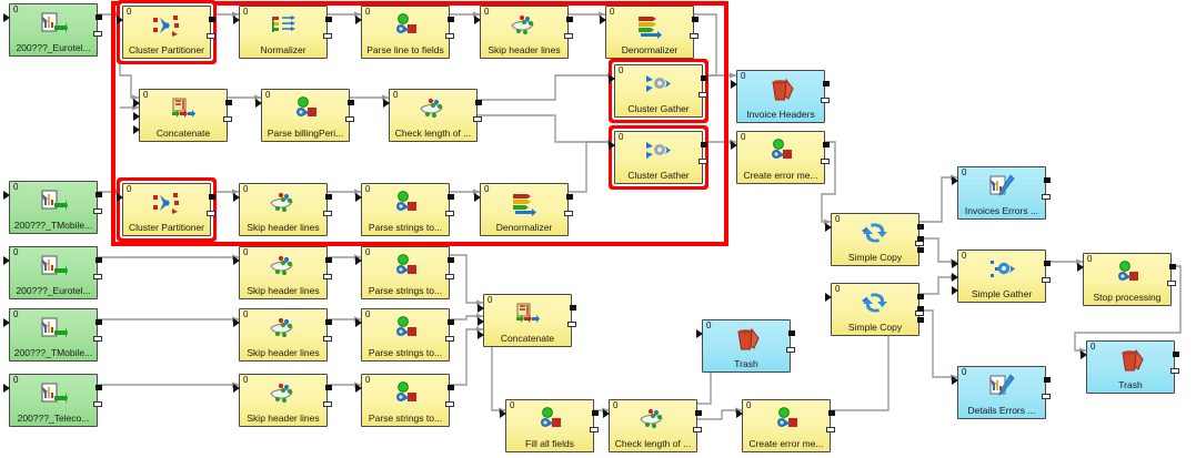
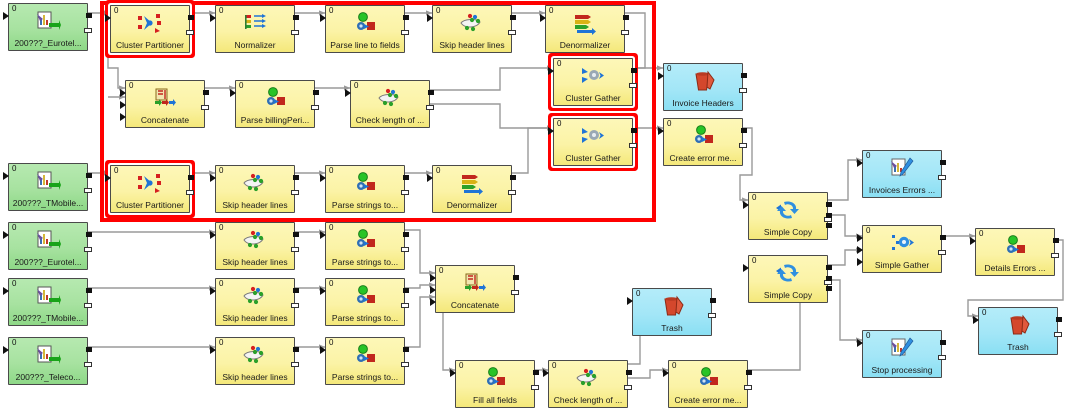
  0
  200???_Eurotel...
  0
  Cluster Partitioner
  0
  Normalizer
  0
  Parse line to fields
  0
  Skip header lines
  0
  Denormalizer
  0
  Concatenate
  0
  Parse billingPeri...
  0
  Check length of ...
  0
  Cluster Gather
  0
  Cluster Gather
  0
  Invoice Headers
  0
  Create error me...
  0
  200???_TMobile...
  0
  Cluster Partitioner
  0
  Skip header lines
  0
  Parse strings to...
  0
  Denormalizer
  0
  200???_Eurotel...
  0
  Skip header lines
  0
  Parse strings to...
  0
  200???_TMobile...
  0
  Skip header lines
  0
  Parse strings to...
  0
  200???_Teleco...
  0
  Skip header lines
  0
  Parse strings to...
  0
  Concatenate
  0
  Fill all fields
  0
  Check length of ...
  0
  Trash
  0
  Create error me...
  0
  Simple Copy
  0
  Simple Copy
  0
  Invoices Errors ...
  0
  Simple Gather
  0
- Details Errors ...
+ Stop processing
  0
- Stop processing
+ Details Errors ...
  0
  Trash
